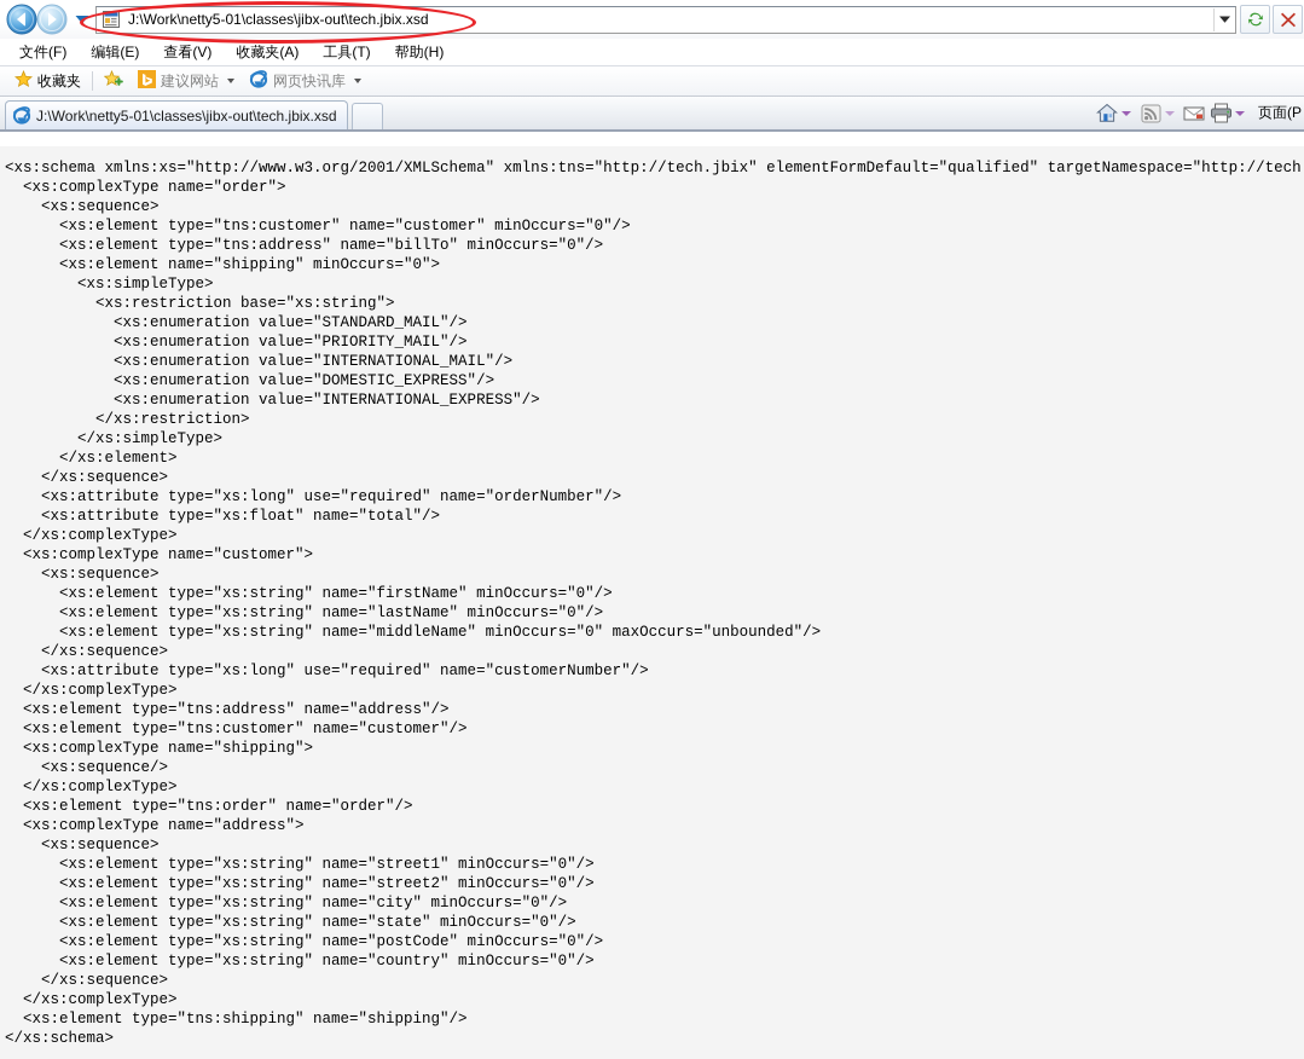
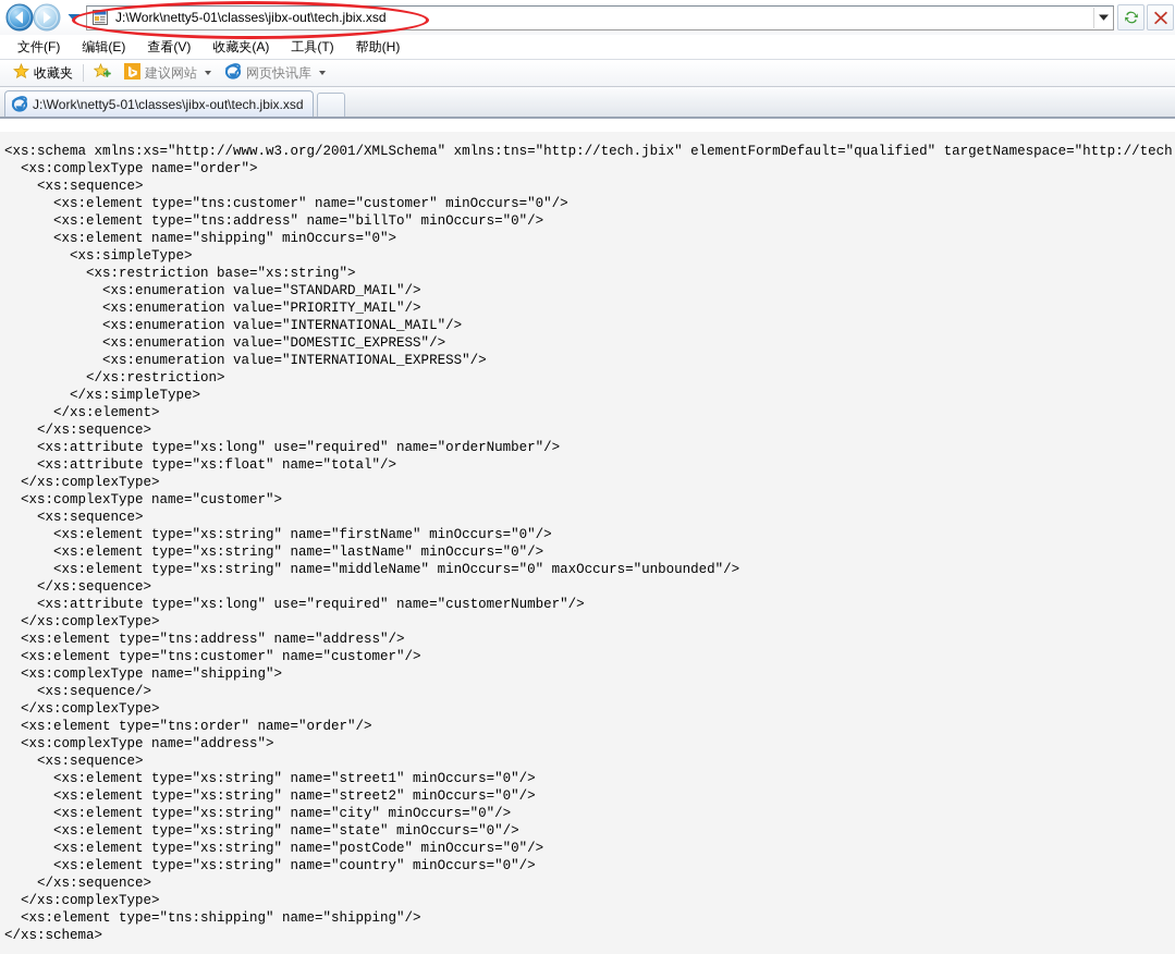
  J:\Work\netty5-01\classes\jibx-out\tech.jbix.xsd
  文件(F)
  编辑(E)
  查看(V)
  收藏夹(A)
  工具(T)
  帮助(H)
  收藏夹
  建议网站
  网页快讯库
  J:\Work\netty5-01\classes\jibx-out\tech.jbix.xsd
- 页面(P
  <xs:schema xmlns:xs="http://www.w3.org/2001/XMLSchema" xmlns:tns="http://tech.jbix" elementFormDefault="qualified" targetNamespace="http://tech
  <xs:complexType name="order">
  <xs:sequence>
  <xs:element type="tns:customer" name="customer" minOccurs="0"/>
  <xs:element type="tns:address" name="billTo" minOccurs="0"/>
  <xs:element name="shipping" minOccurs="0">
  <xs:simpleType>
  <xs:restriction base="xs:string">
  <xs:enumeration value="STANDARD_MAIL"/>
  <xs:enumeration value="PRIORITY_MAIL"/>
  <xs:enumeration value="INTERNATIONAL_MAIL"/>
  <xs:enumeration value="DOMESTIC_EXPRESS"/>
  <xs:enumeration value="INTERNATIONAL_EXPRESS"/>
  </xs:restriction>
  </xs:simpleType>
  </xs:element>
  </xs:sequence>
  <xs:attribute type="xs:long" use="required" name="orderNumber"/>
  <xs:attribute type="xs:float" name="total"/>
  </xs:complexType>
  <xs:complexType name="customer">
  <xs:sequence>
  <xs:element type="xs:string" name="firstName" minOccurs="0"/>
  <xs:element type="xs:string" name="lastName" minOccurs="0"/>
  <xs:element type="xs:string" name="middleName" minOccurs="0" maxOccurs="unbounded"/>
  </xs:sequence>
  <xs:attribute type="xs:long" use="required" name="customerNumber"/>
  </xs:complexType>
  <xs:element type="tns:address" name="address"/>
  <xs:element type="tns:customer" name="customer"/>
  <xs:complexType name="shipping">
  <xs:sequence/>
  </xs:complexType>
  <xs:element type="tns:order" name="order"/>
  <xs:complexType name="address">
  <xs:sequence>
  <xs:element type="xs:string" name="street1" minOccurs="0"/>
  <xs:element type="xs:string" name="street2" minOccurs="0"/>
  <xs:element type="xs:string" name="city" minOccurs="0"/>
  <xs:element type="xs:string" name="state" minOccurs="0"/>
  <xs:element type="xs:string" name="postCode" minOccurs="0"/>
  <xs:element type="xs:string" name="country" minOccurs="0"/>
  </xs:sequence>
  </xs:complexType>
  <xs:element type="tns:shipping" name="shipping"/>
  </xs:schema>
